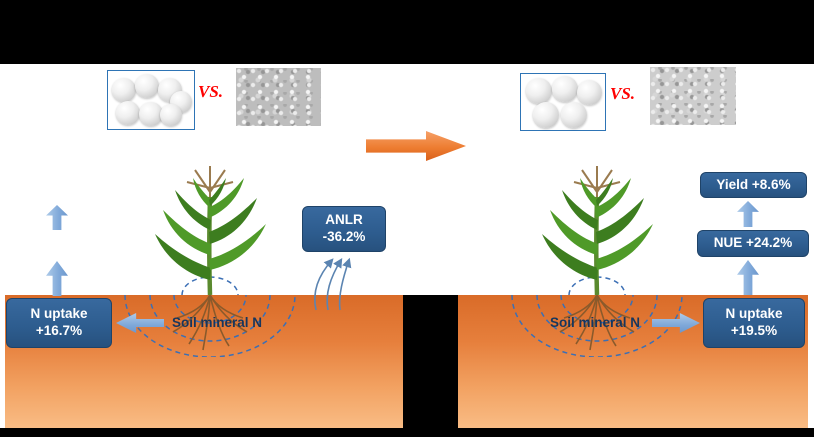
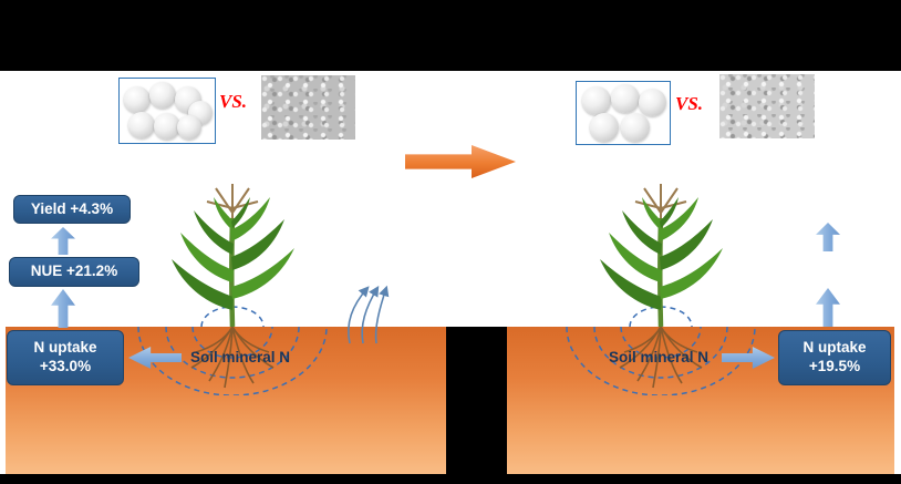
  VS.
+ Yield +4.3%
+ NUE +21.2%
  N uptake
- +16.7%
+ +33.0%
  Soil mineral N
- ANLR
- -36.2%
  VS.
- Yield +8.6%
- NUE +24.2%
  N uptake
  +19.5%
  Soil mineral N
